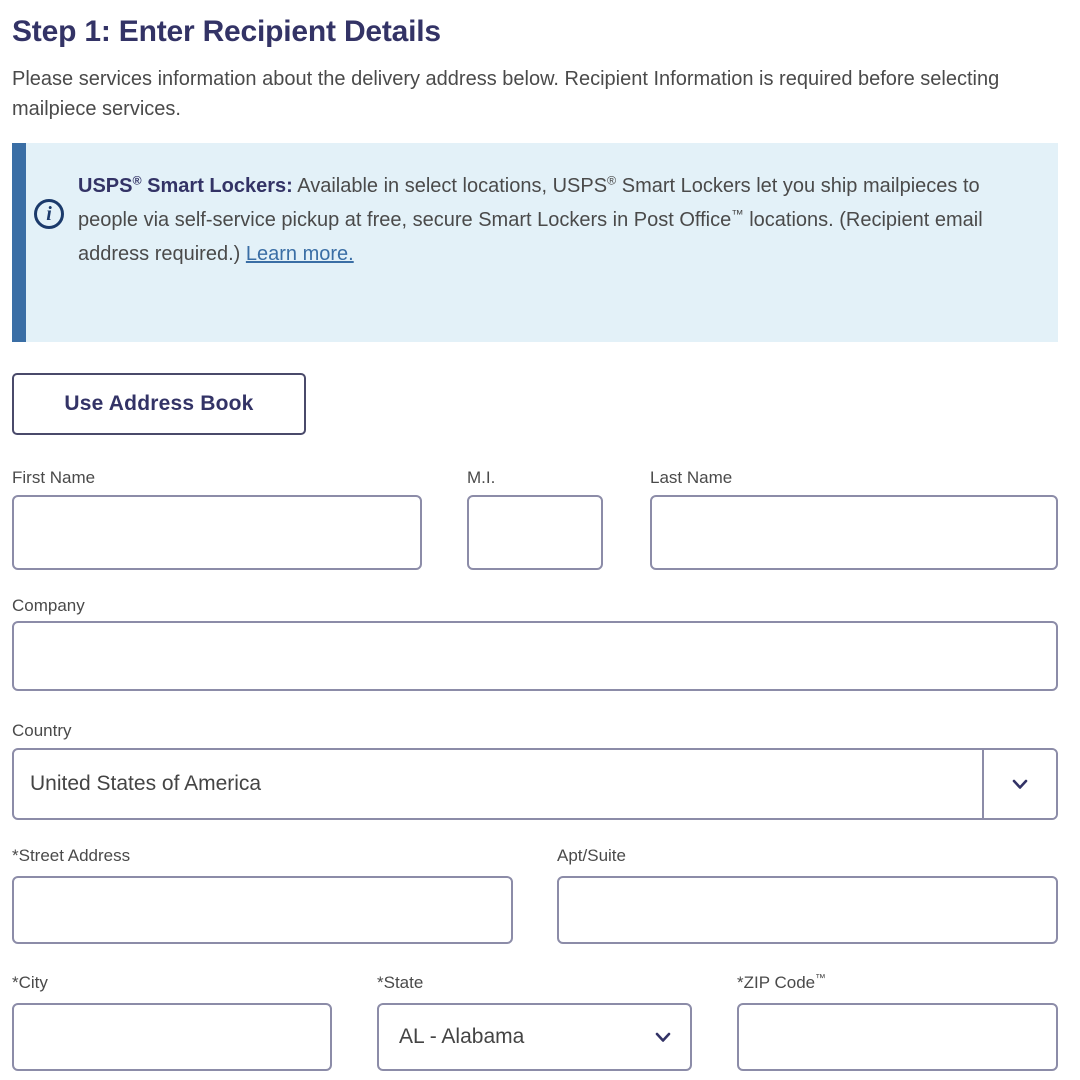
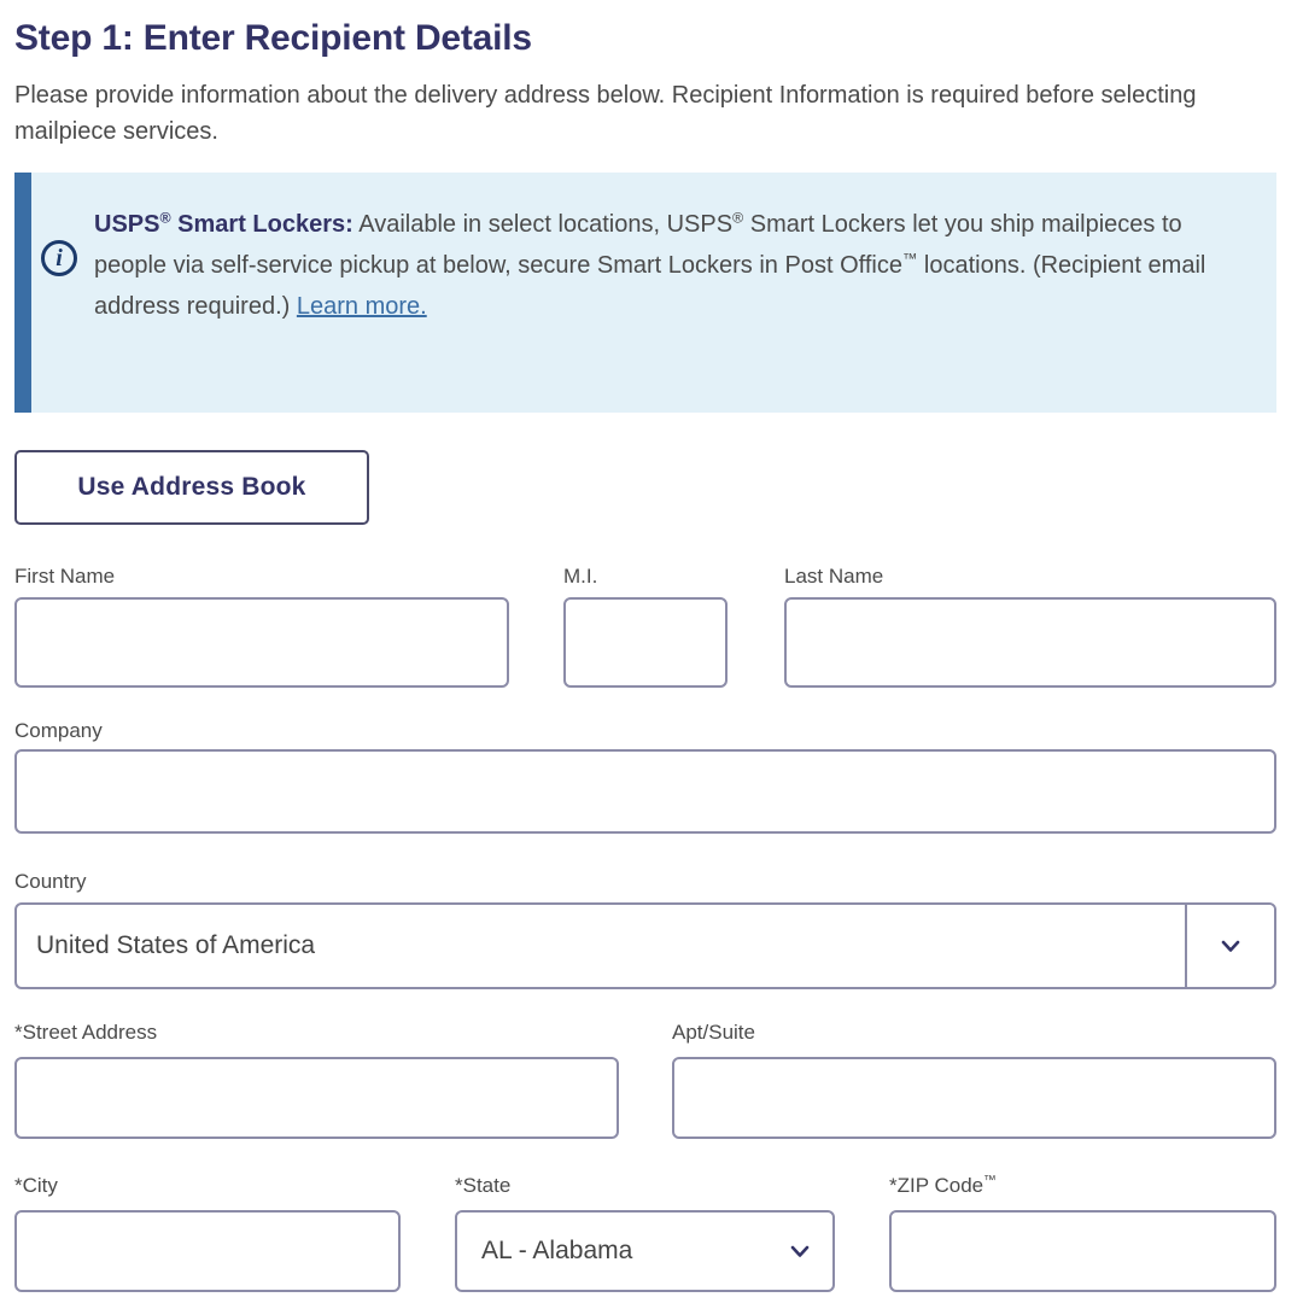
  Step 1: Enter Recipient Details
- Please services information about the delivery address below. Recipient Information is required before selecting mailpiece services.
+ Please provide information about the delivery address below. Recipient Information is required before selecting mailpiece services.
  i
- USPS® Smart Lockers: Available in select locations, USPS® Smart Lockers let you ship mailpieces to people via self-service pickup at free, secure Smart Lockers in Post Office™ locations. (Recipient email address required.) Learn more.
+ USPS® Smart Lockers: Available in select locations, USPS® Smart Lockers let you ship mailpieces to people via self-service pickup at below, secure Smart Lockers in Post Office™ locations. (Recipient email address required.) Learn more.
  Use Address Book
  First Name
  M.I.
  Last Name
  Company
  Country
  United States of America
  *Street Address
  Apt/Suite
  *City
  *State
  AL - Alabama
  *ZIP Code™
